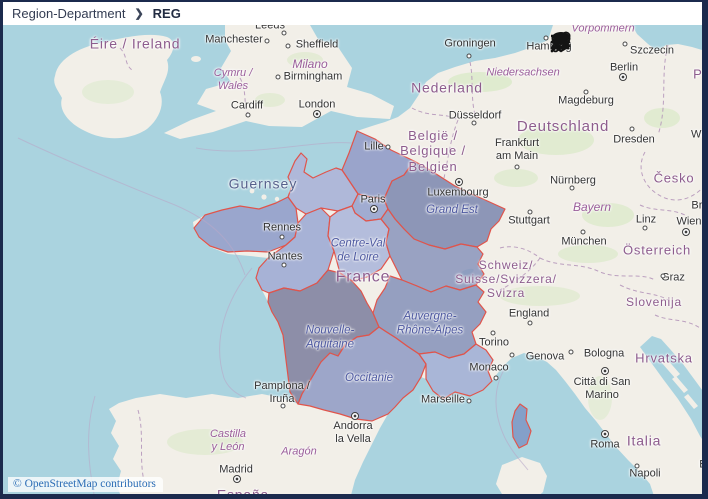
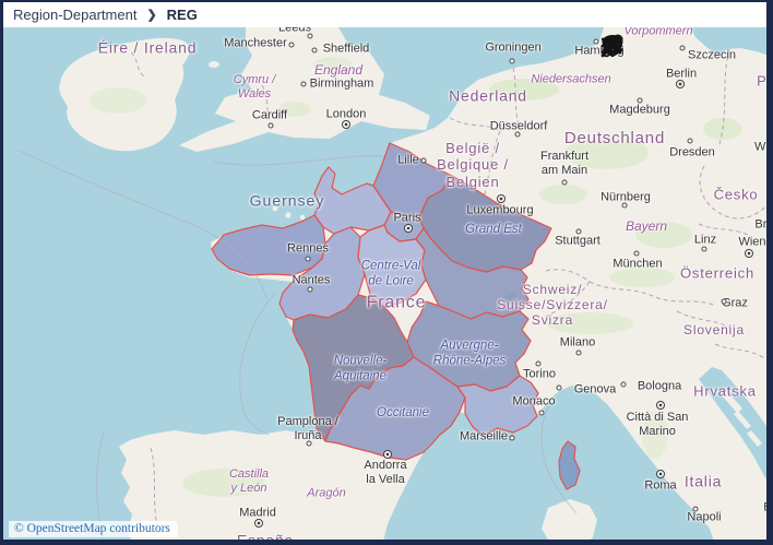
  Region-Department
  ❯
  REG
  Leeds
  Manchester
  Sheffield
  Birmingham
  London
  Cardiff
  Guernsey
  Rennes
  Nantes
  Lille
  Paris
  Luxembourg
  Groningen
  Szczecin
  Berlin
  Magdeburg
  Düsseldorf
  Dresden
  Frankfurt
  am Main
  Nürnberg
  Stuttgart
  Linz
  Wien
  München
  Graz
- England
+ Milano
  Torino
  Genova
  Bologna
  Monaco
  Marseille
  Città di San
  Marino
  Roma
  Napoli
  Madrid
  Pamplona /
  Iruña
  Andorra
  la Vella
  Éire / Ireland
  Nederland
  België /
  Belgique /
  Belgien
  Deutschland
  France
  Schweiz/
  Suisse/Svizzera/
  Svizra
  Österreich
  Česko
  Slovenija
  Hrvatska
  Italia
- Milano
+ England
  Cymru /
  Wales
  Niedersachsen
  Vorpommern
  Bayern
  Castilla
  y León
  Aragón
  Grand Est
  Centre-Val
  de Loire
  Nouvelle-
  Aquitaine
  Auvergne-
  Rhône-Alpes
  Occitanie
  © OpenStreetMap contributors
